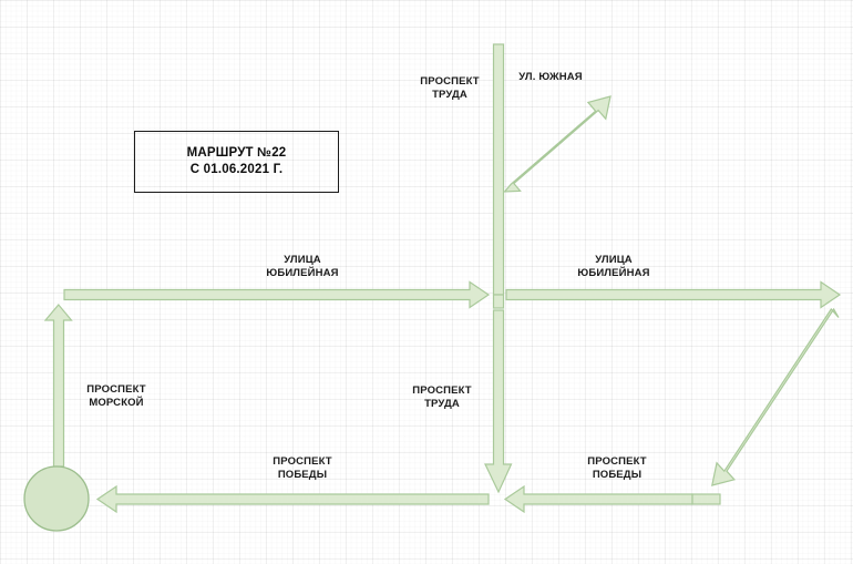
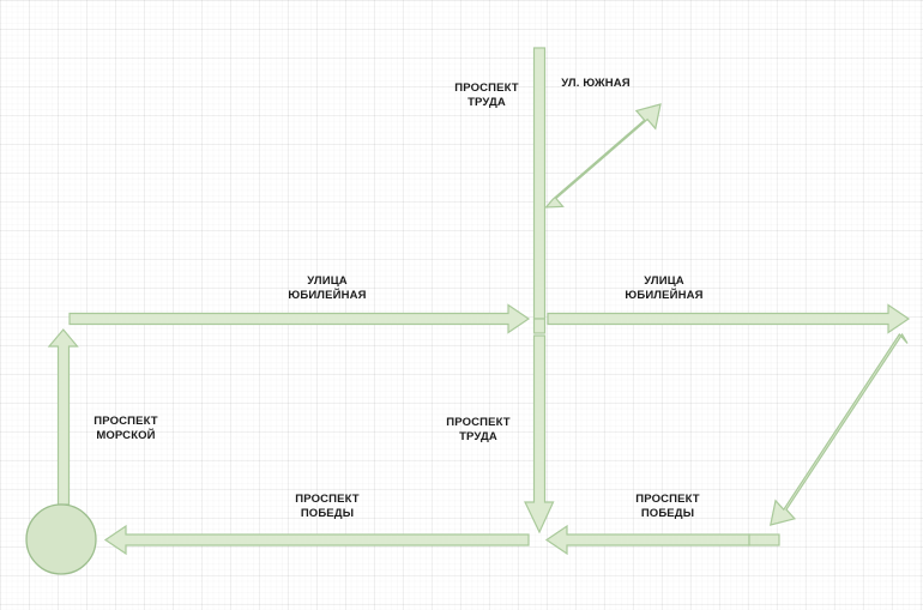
- МАРШРУТ №22
- С 01.06.2021 Г.
  ПРОСПЕКТ
  ТРУДА
  УЛ. ЮЖНАЯ
  УЛИЦА
  ЮБИЛЕЙНАЯ
  УЛИЦА
  ЮБИЛЕЙНАЯ
  ПРОСПЕКТ
  МОРСКОЙ
  ПРОСПЕКТ
  ТРУДА
  ПРОСПЕКТ
  ПОБЕДЫ
  ПРОСПЕКТ
  ПОБЕДЫ
